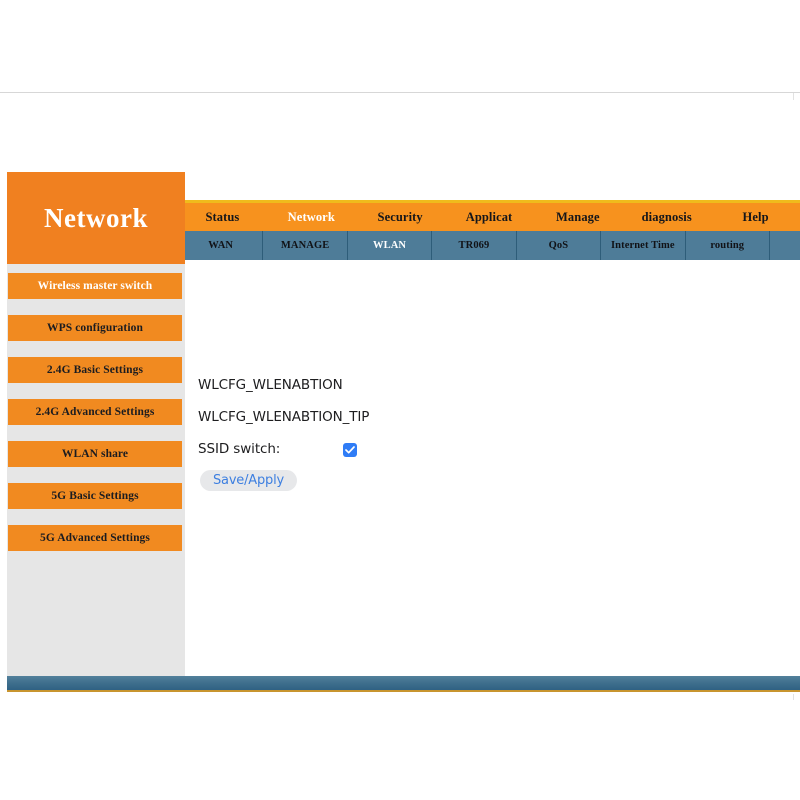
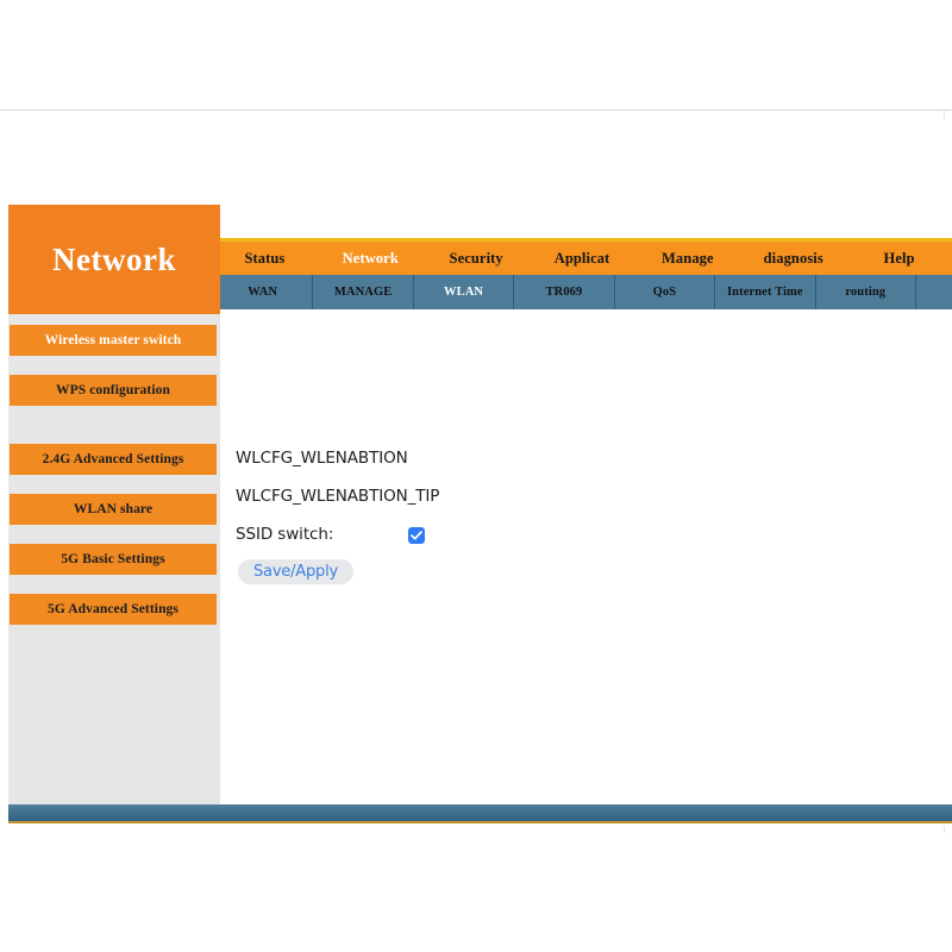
  Network
  Status
  Network
  Security
  Applicat
  Manage
  diagnosis
  Help
  WAN
  MANAGE
  WLAN
  TR069
  QoS
  Internet Time
  routing
  Wireless master switch
  WPS configuration
- 2.4G Basic Settings
  2.4G Advanced Settings
  WLAN share
  5G Basic Settings
  5G Advanced Settings
  WLCFG_WLENABTION
  WLCFG_WLENABTION_TIP
  SSID switch:
  Save/Apply
